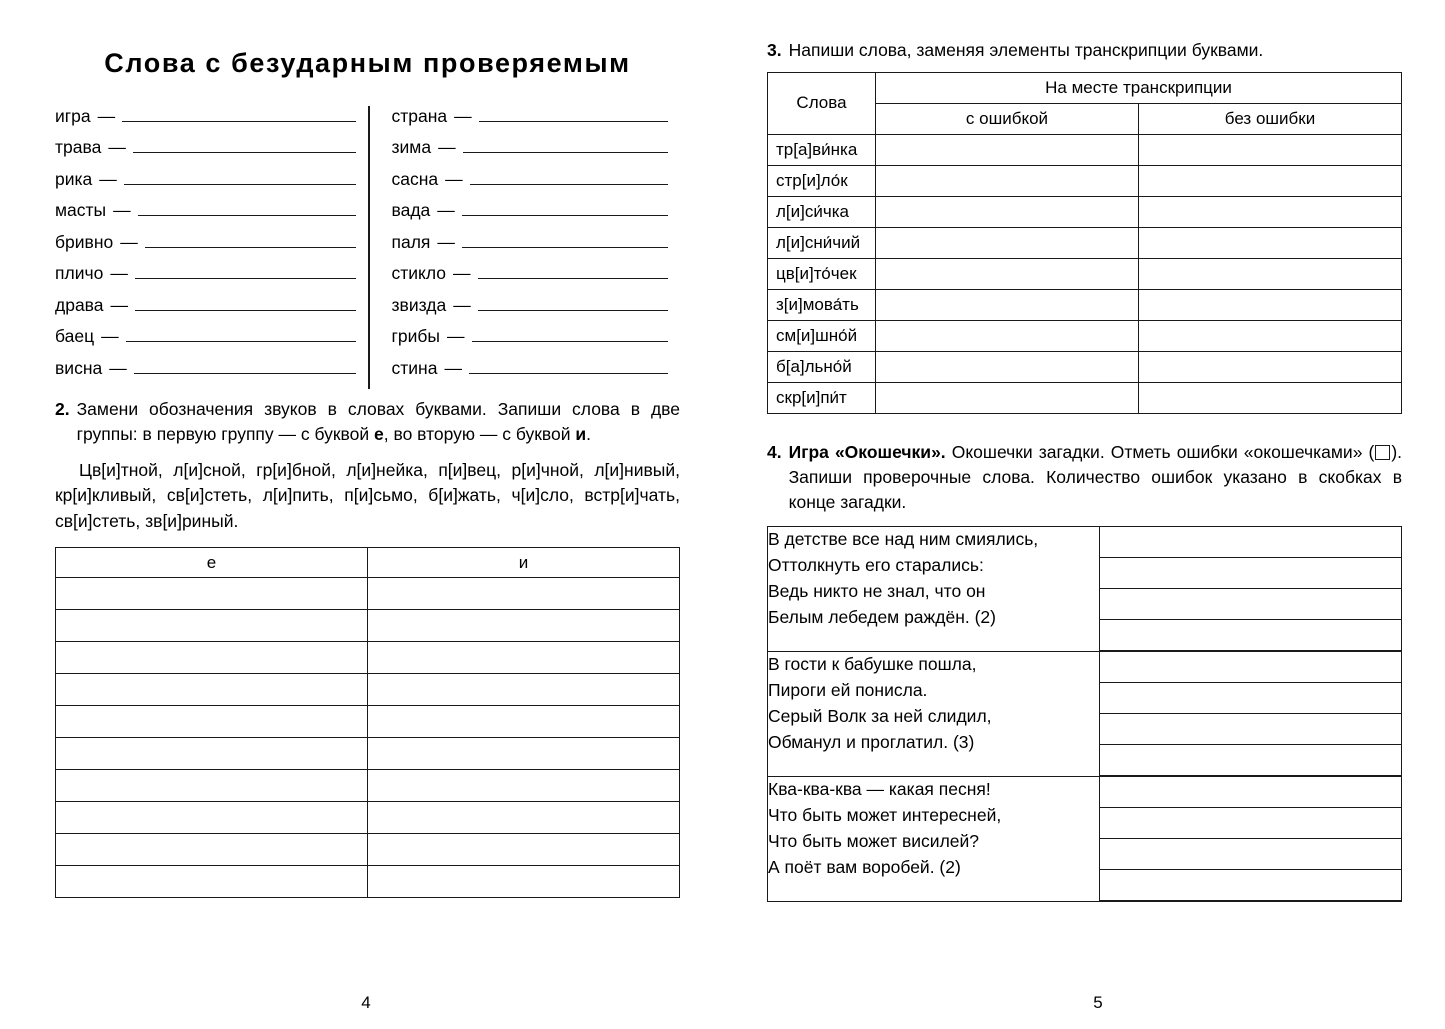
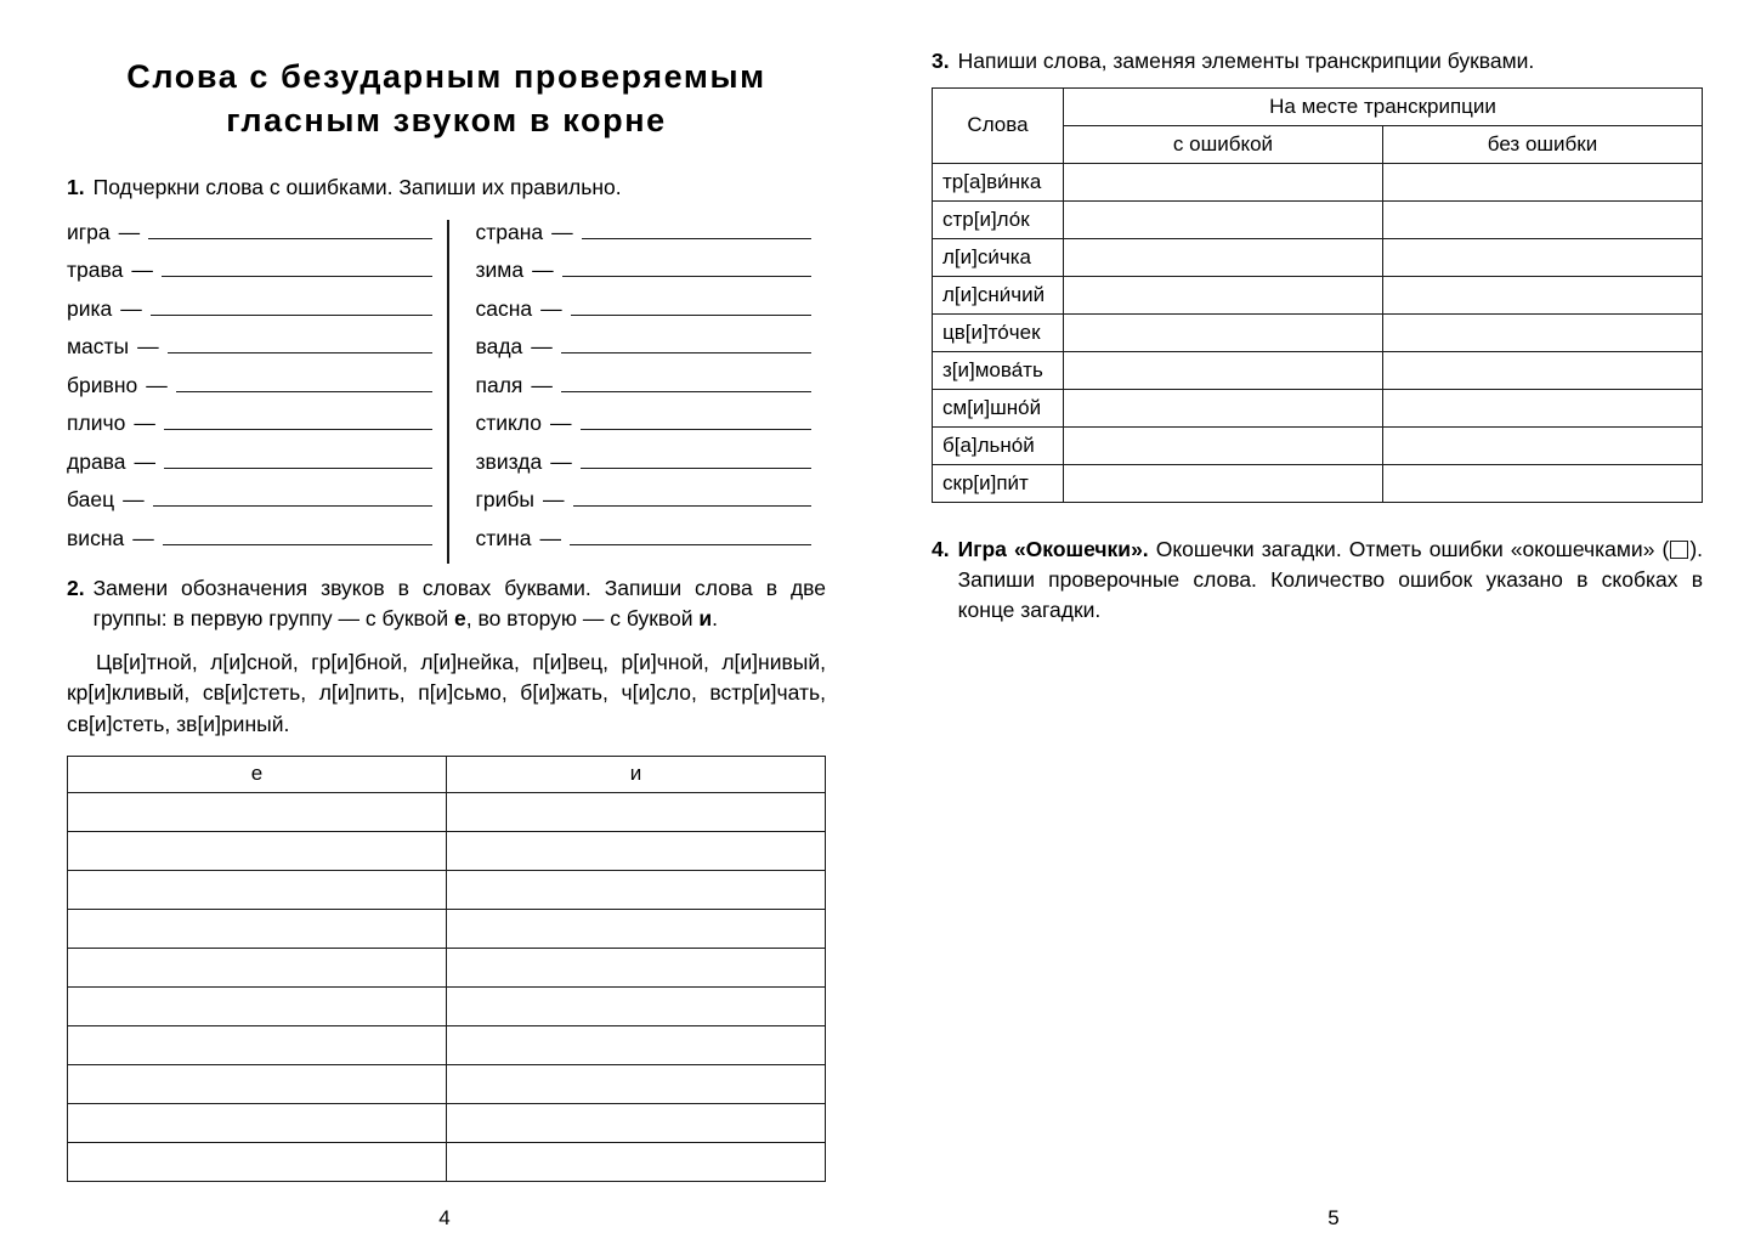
  Слова с безударным проверяемым
+ гласным звуком в корне
+ 1.
+ Подчеркни слова с ошибками. Запиши их правильно.
  игра
  —
  трава
  —
  рика
  —
  масты
  —
  бривно
  —
  пличо
  —
  драва
  —
  баец
  —
  висна
  —
  страна
  —
  зима
  —
  сасна
  —
  вада
  —
  паля
  —
  стикло
  —
  звизда
  —
  грибы
  —
  стина
  —
  2.
  Замени обозначения звуков в словах буквами. Запиши слова в две группы: в первую группу — с буквой е, во вторую — с буквой и.
  Цв[и]тной, л[и]сной, гр[и]бной, л[и]нейка, п[и]вец, р[и]чной, л[и]нивый, кр[и]кливый, св[и]стеть, л[и]пить, п[и]сьмо, б[и]жать, ч[и]сло, встр[и]чать, св[и]стеть, зв[и]риный.
  е	и
  4
  3.
  Напиши слова, заменяя элементы транскрипции буквами.
  Слова	На месте транскрипции
  с ошибкой	без ошибки
  тр[а]ви́нка
  стр[и]ло́к
  л[и]си́чка
  л[и]сни́чий
  цв[и]то́чек
  з[и]мова́ть
  см[и]шно́й
  б[а]льно́й
  скр[и]пи́т
  4.
  Игра «Окошечки». Окошечки загадки. Отметь ошибки «окошечками» ( ). Запиши проверочные слова. Количество ошибок указано в скобках в конце загадки.
- В детстве все над ним смиялись,Оттолкнуть его старались:Ведь никто не знал, что онБелым лебедем раждён. (2)
- В гости к бабушке пошла,Пироги ей понисла.Серый Волк за ней слидил,Обманул и проглатил. (3)
- Ква-ква-ква — какая песня!Что быть может интересней,Что быть может висилей?А поёт вам воробей. (2)
  5
